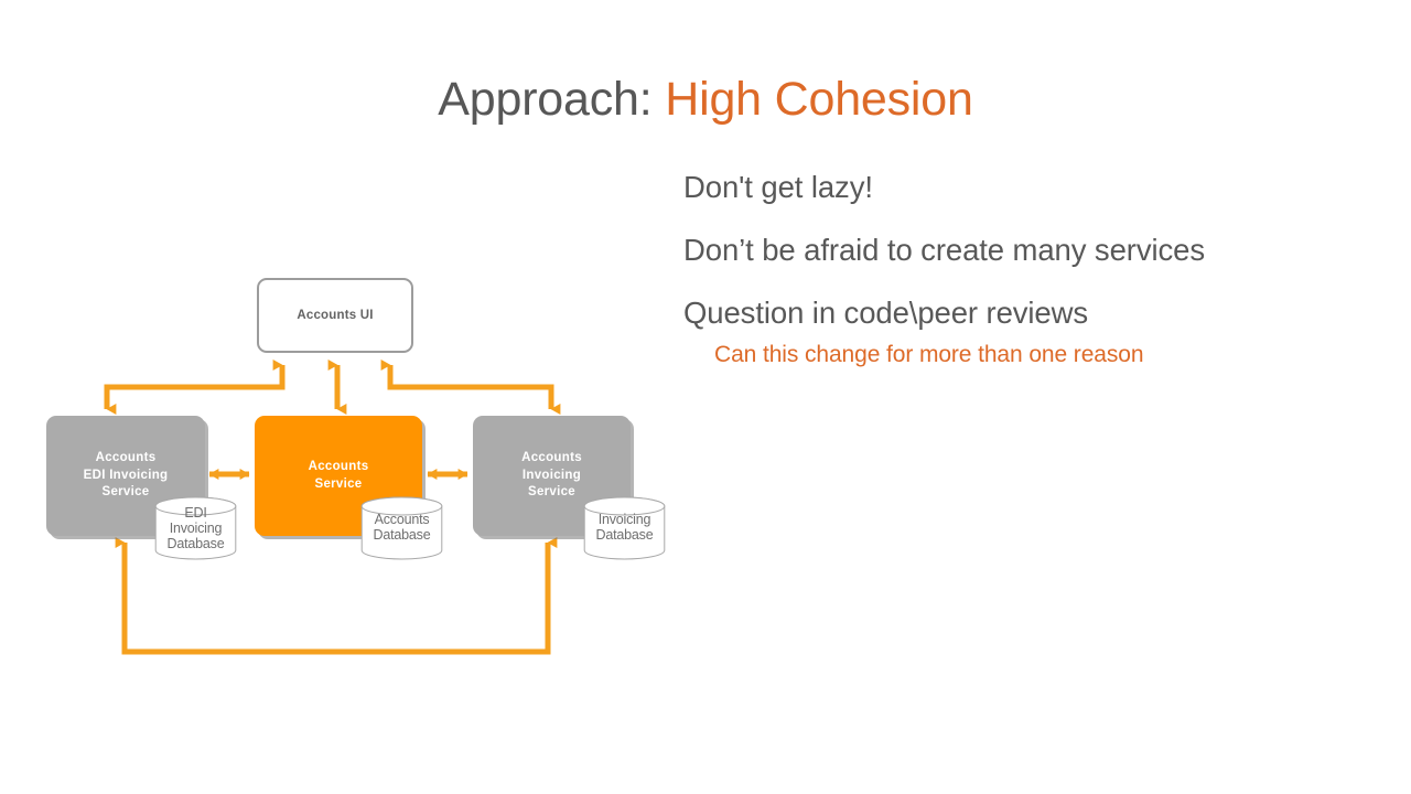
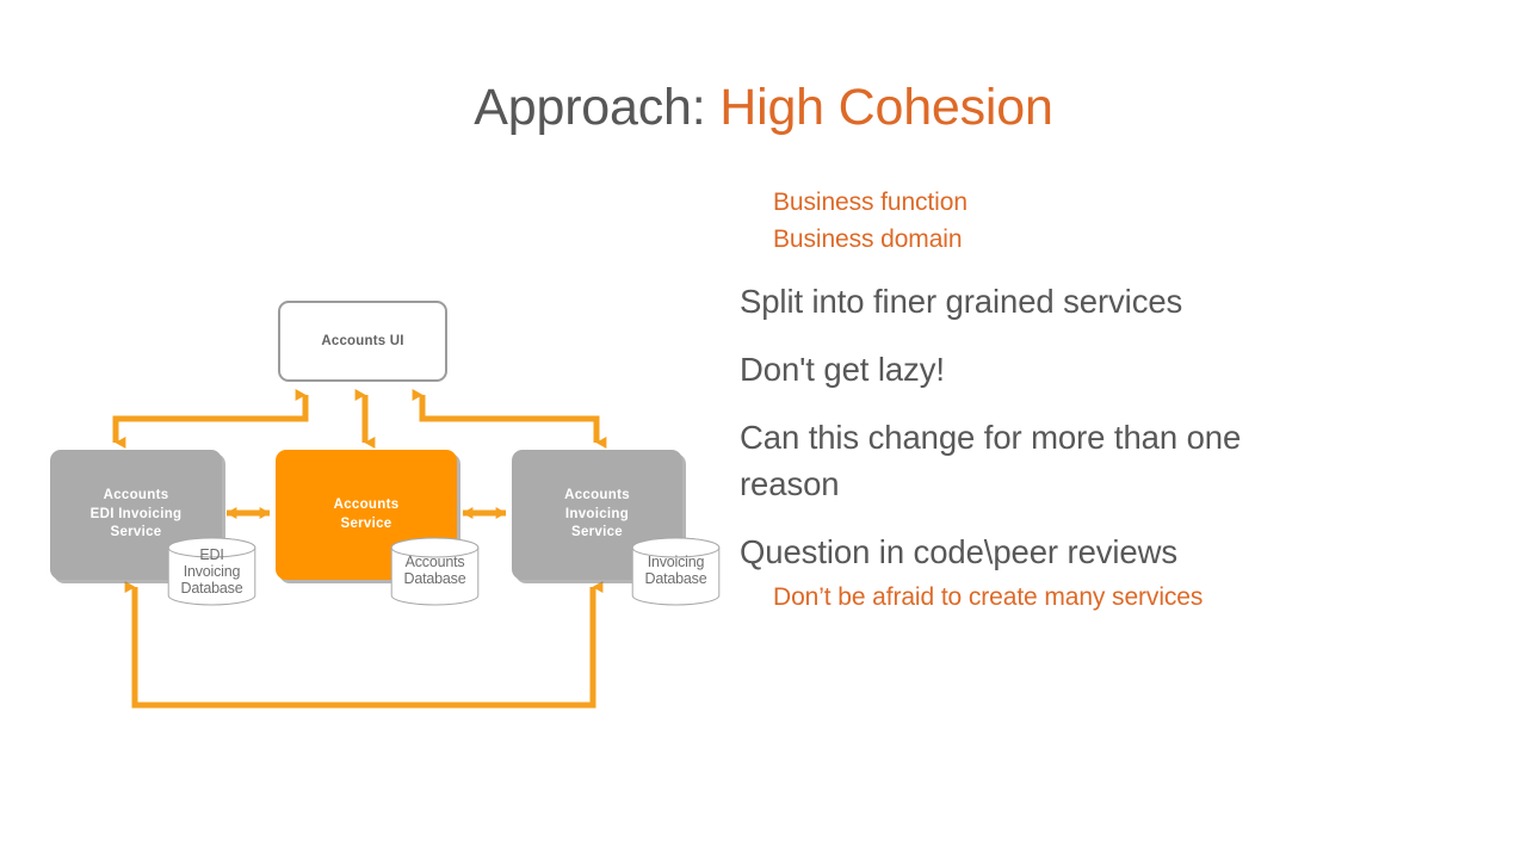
  Approach: High Cohesion
  Accounts UI
  Accounts
  EDI Invoicing
  Service
  Accounts
  Service
  Accounts
  Invoicing
  Service
  EDI
  Invoicing
  Database
  Accounts
  Database
  Invoicing
  Database
+ Business function
+ Business domain
+ Split into finer grained services
  Don't get lazy!
- Don’t be afraid to create many services
+ Can this change for more than one reason
  Question in code\peer reviews
- Can this change for more than one reason
+ Don’t be afraid to create many services
